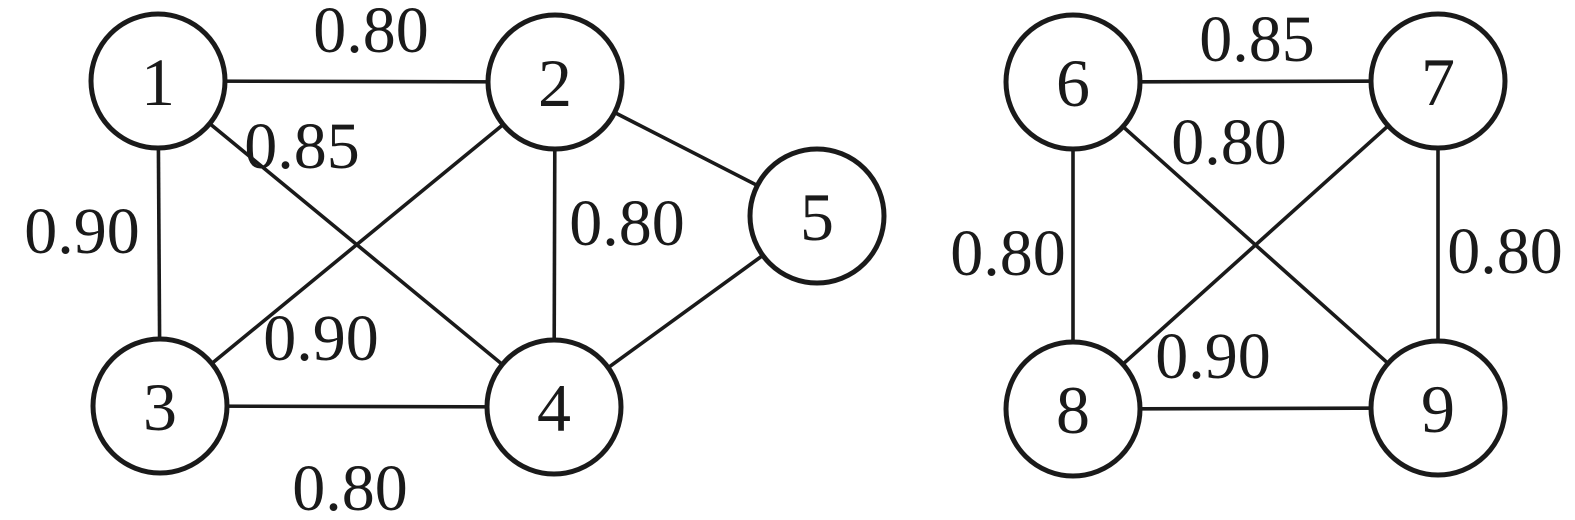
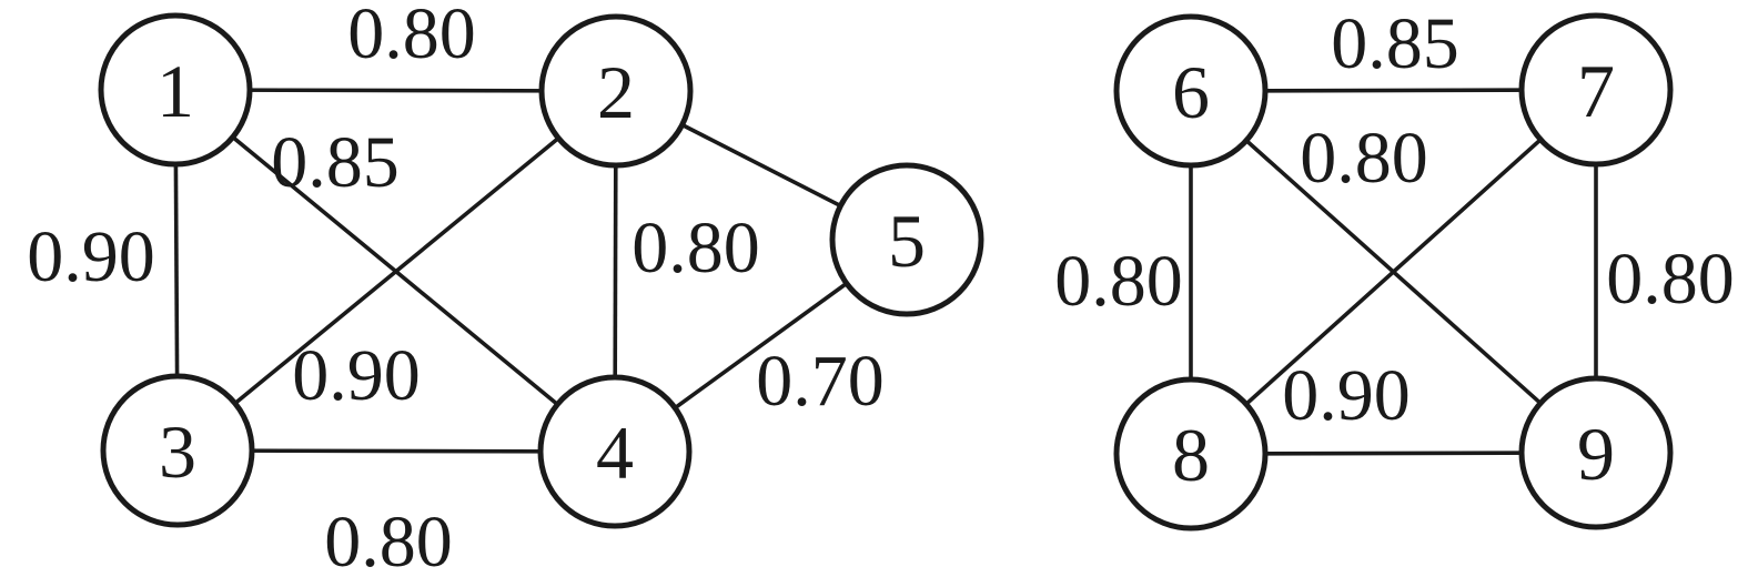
  1
  2
  3
  4
  5
  0.80
  0.90
  0.85
  0.90
  0.80
  0.80
+ 0.70
  6
  7
  8
  9
  0.85
  0.80
  0.80
  0.90
  0.80
